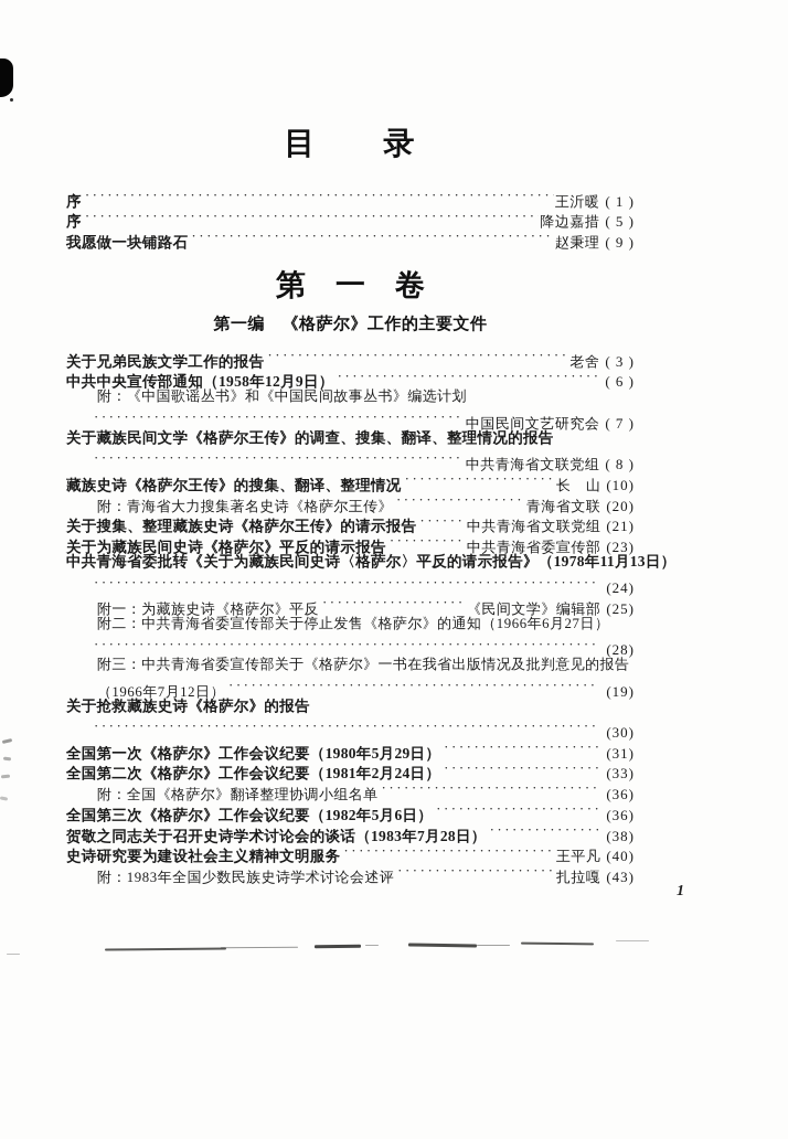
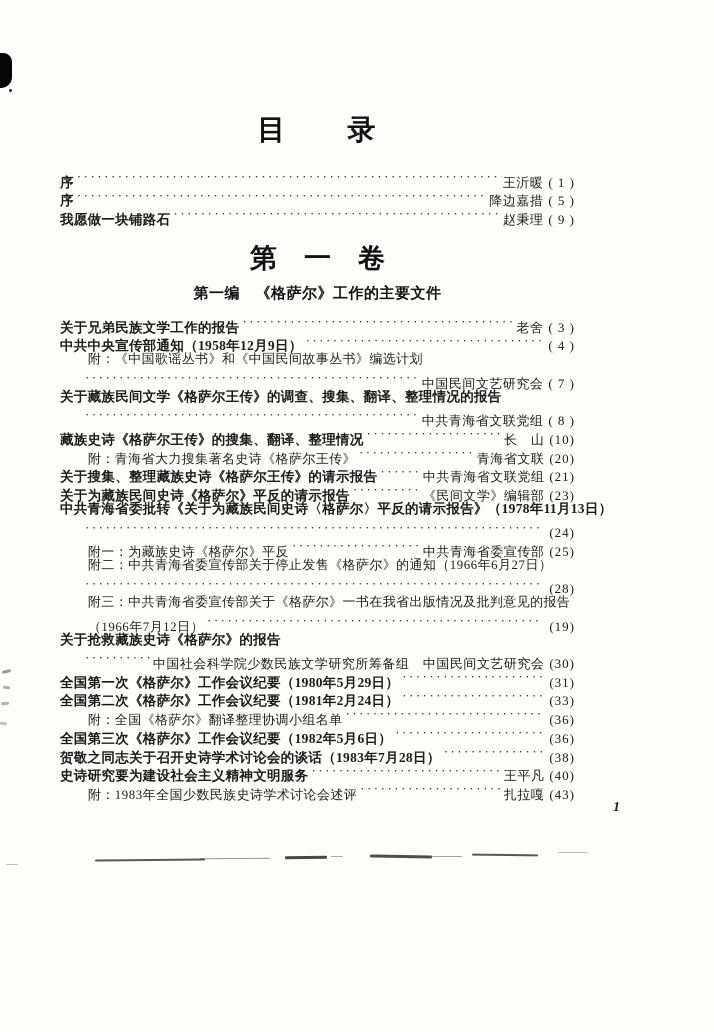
  目 录
  序
  王沂暖
  ( 1 )
  序
  降边嘉措
  ( 5 )
  我愿做一块铺路石
  赵秉理
  ( 9 )
  第 一 卷
  第一编 《格萨尔》工作的主要文件
  关于兄弟民族文学工作的报告
  老舍
  ( 3 )
  中共中央宣传部通知（1958年12月9日）
- ( 6 )
+ ( 4 )
  附：《中国歌谣丛书》和《中国民间故事丛书》编选计划
  中国民间文艺研究会
  ( 7 )
  关于藏族民间文学《格萨尔王传》的调查、搜集、翻译、整理情况的报告
  中共青海省文联党组
  ( 8 )
  藏族史诗《格萨尔王传》的搜集、翻译、整理情况
  长 山
  (10)
  附：青海省大力搜集著名史诗《格萨尔王传》
  青海省文联
  (20)
  关于搜集、整理藏族史诗《格萨尔王传》的请示报告
  中共青海省文联党组
  (21)
  关于为藏族民间史诗《格萨尔》平反的请示报告
- 中共青海省委宣传部
+ 《民间文学》编辑部
  (23)
  中共青海省委批转《关于为藏族民间史诗〈格萨尔〉平反的请示报告》（1978年11月13日）
  (24)
  附一：为藏族史诗《格萨尔》平反
- 《民间文学》编辑部
+ 中共青海省委宣传部
  (25)
  附二：中共青海省委宣传部关于停止发售《格萨尔》的通知（1966年6月27日）
  (28)
  附三：中共青海省委宣传部关于《格萨尔》一书在我省出版情况及批判意见的报告
  （1966年7月12日）
  (19)
  关于抢救藏族史诗《格萨尔》的报告
+ 中国社会科学院少数民族文学研究所筹备组 中国民间文艺研究会
  (30)
  全国第一次《格萨尔》工作会议纪要（1980年5月29日）
  (31)
  全国第二次《格萨尔》工作会议纪要（1981年2月24日）
  (33)
  附：全国《格萨尔》翻译整理协调小组名单
  (36)
  全国第三次《格萨尔》工作会议纪要（1982年5月6日）
  (36)
  贺敬之同志关于召开史诗学术讨论会的谈话（1983年7月28日）
  (38)
  史诗研究要为建设社会主义精神文明服务
  王平凡
  (40)
  附：1983年全国少数民族史诗学术讨论会述评
  扎拉嘎
  (43)
  1
